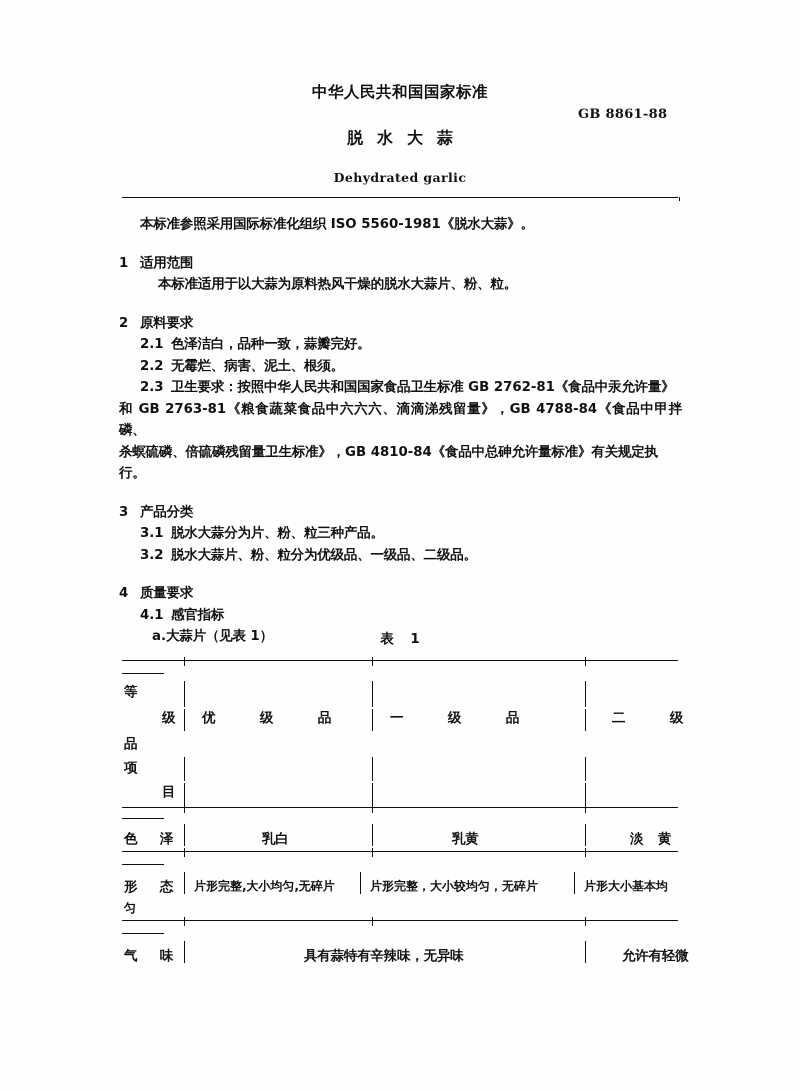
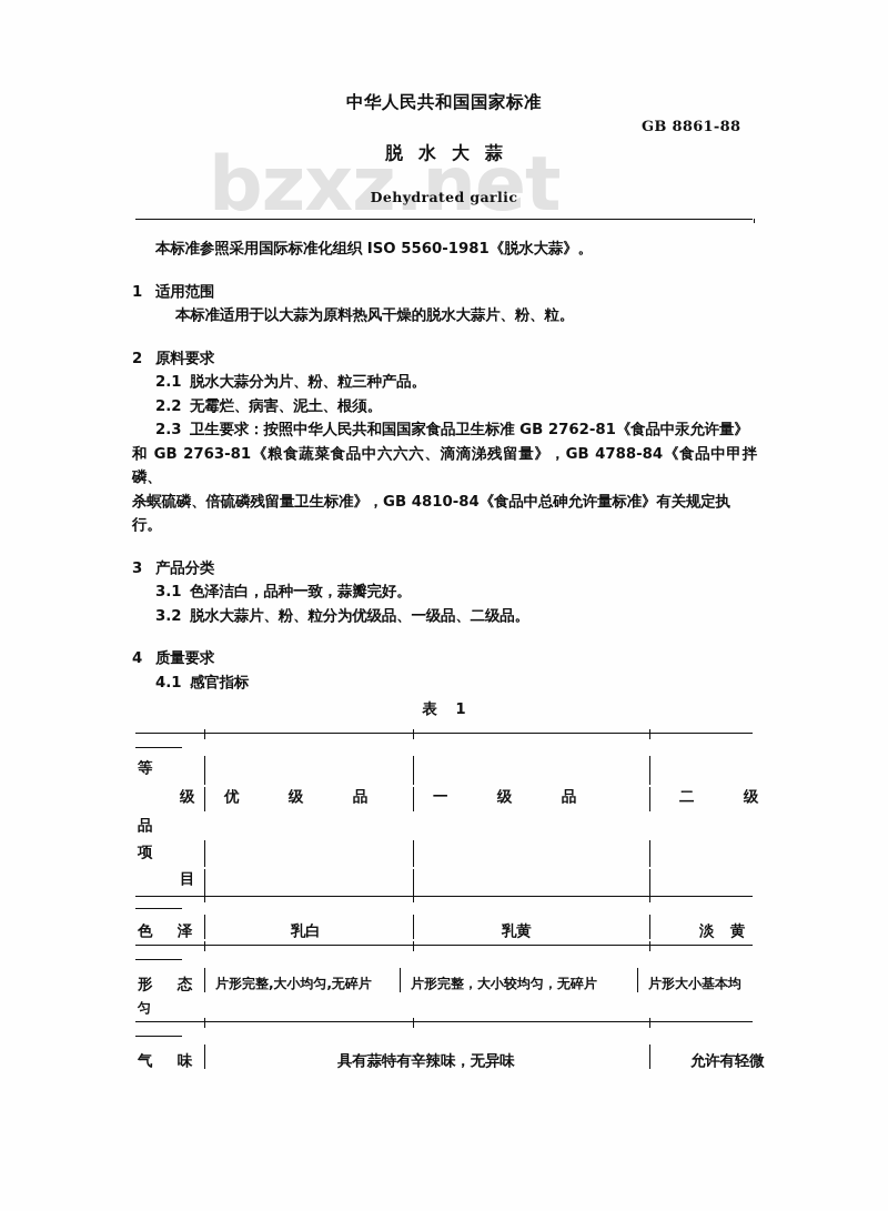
+ bzxz.net
  中华人民共和国国家标准
  GB 8861-88
  脱水大蒜
  Dehydrated garlic
  本标准参照采用国际标准化组织 ISO 5560-1981《脱水大蒜》。
  1 适用范围
  本标准适用于以大蒜为原料热风干燥的脱水大蒜片、粉、粒。
  2 原料要求
- 2.1 色泽洁白，品种一致，蒜瓣完好。
+ 2.1 脱水大蒜分为片、粉、粒三种产品。
  2.2 无霉烂、病害、泥土、根须。
  2.3 卫生要求：按照中华人民共和国国家食品卫生标准 GB 2762-81《食品中汞允许量》
  和 GB 2763-81《粮食蔬菜食品中六六六、滴滴涕残留量》，GB 4788-84《食品中甲拌磷、
  杀螟硫磷、倍硫磷残留量卫生标准》，GB 4810-84《食品中总砷允许量标准》有关规定执
  行。
  3 产品分类
- 3.1 脱水大蒜分为片、粉、粒三种产品。
+ 3.1 色泽洁白，品种一致，蒜瓣完好。
  3.2 脱水大蒜片、粉、粒分为优级品、一级品、二级品。
  4 质量要求
  4.1 感官指标
- a.大蒜片（见表 1）
  表 1
  等
  级
  品
  项
  目
  优 级 品
  一 级 品
  二 级
  色 泽
  乳白
  乳黄
  淡 黄
  形 态
  片形完整,大小均匀,无碎片
  片形完整，大小较均匀，无碎片
  片形大小基本均
  匀
  气 味
  具有蒜特有辛辣味，无异味
  允许有轻微
